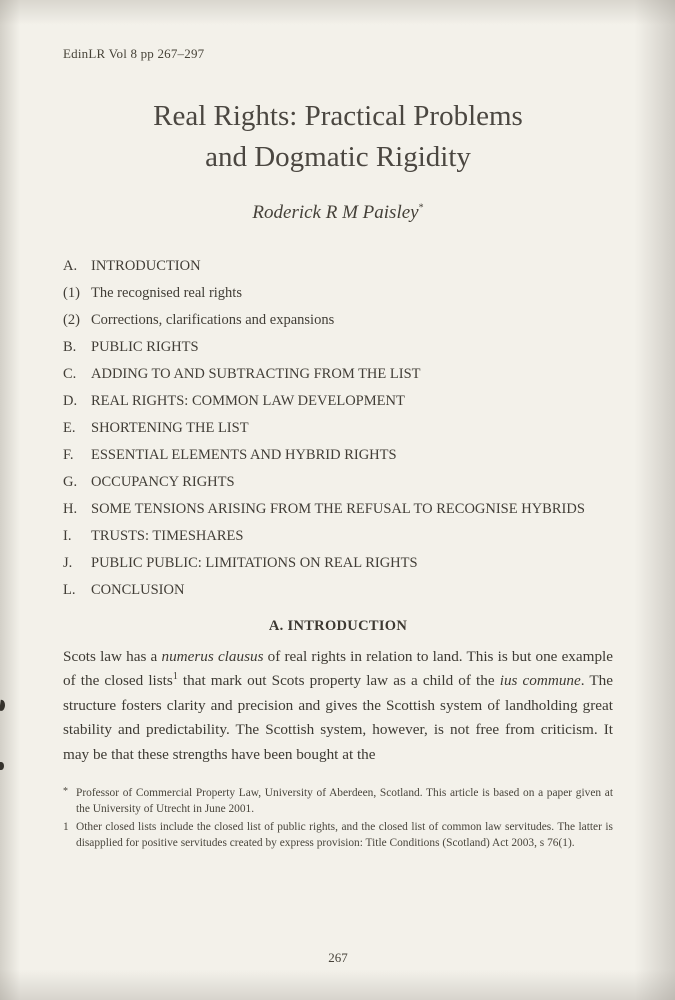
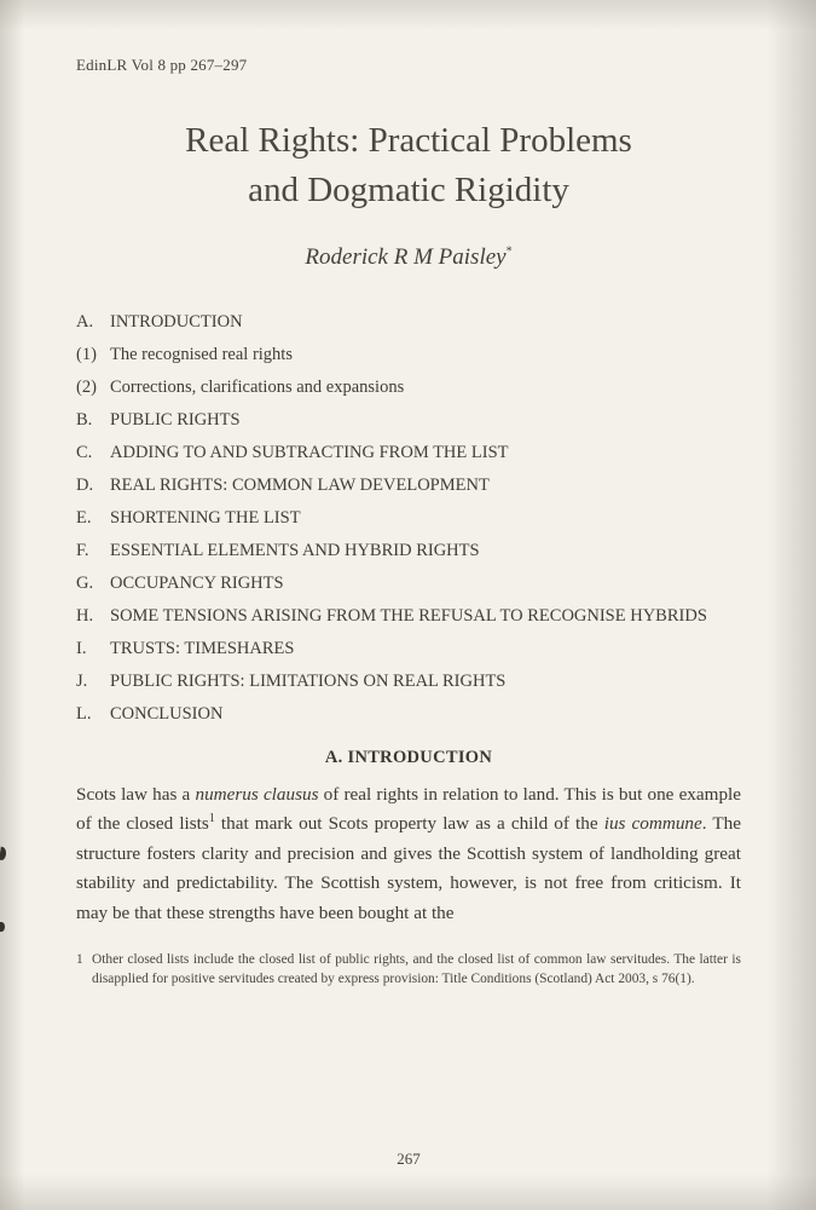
  EdinLR Vol 8 pp 267–297
  Real Rights: Practical Problems
  and Dogmatic Rigidity
  Roderick R M Paisley*
  A.
  INTRODUCTION
  (1)
  The recognised real rights
  (2)
  Corrections, clarifications and expansions
  B.
  PUBLIC RIGHTS
  C.
  ADDING TO AND SUBTRACTING FROM THE LIST
  D.
  REAL RIGHTS: COMMON LAW DEVELOPMENT
  E.
  SHORTENING THE LIST
  F.
  ESSENTIAL ELEMENTS AND HYBRID RIGHTS
  G.
  OCCUPANCY RIGHTS
  H.
  SOME TENSIONS ARISING FROM THE REFUSAL TO RECOGNISE HYBRIDS
  I.
  TRUSTS: TIMESHARES
  J.
- PUBLIC PUBLIC: LIMITATIONS ON REAL RIGHTS
+ PUBLIC RIGHTS: LIMITATIONS ON REAL RIGHTS
  L.
  CONCLUSION
  A. INTRODUCTION
  Scots law has a numerus clausus of real rights in relation to land. This is but one example of the closed lists1 that mark out Scots property law as a child of the ius commune. The structure fosters clarity and precision and gives the Scottish system of landholding great stability and predictability. The Scottish system, however, is not free from criticism. It may be that these strengths have been bought at the
- *
- Professor of Commercial Property Law, University of Aberdeen, Scotland. This article is based on a paper given at the University of Utrecht in June 2001.
  1
  Other closed lists include the closed list of public rights, and the closed list of common law servitudes. The latter is disapplied for positive servitudes created by express provision: Title Conditions (Scotland) Act 2003, s 76(1).
  267
